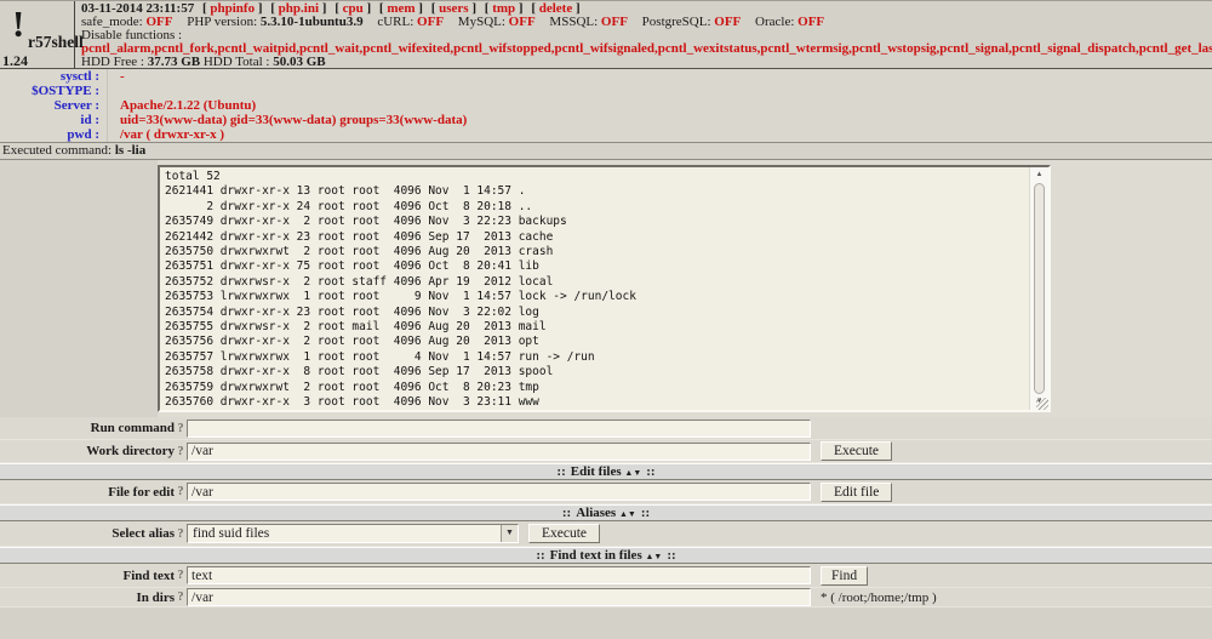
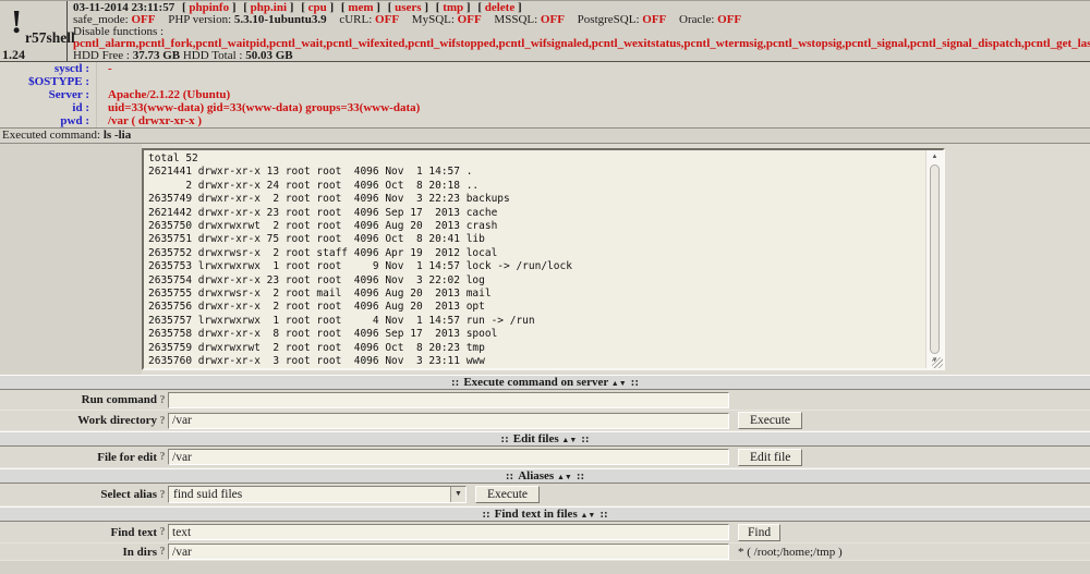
  !
  r57shell
  1.24
  03-11-2014 23:11:57 [ phpinfo ] [ php.ini ] [ cpu ] [ mem ] [ users ] [ tmp ] [ delete ]
  safe_mode: OFF PHP version: 5.3.10-1ubuntu3.9 cURL: OFF MySQL: OFF MSSQL: OFF PostgreSQL: OFF Oracle: OFF
  Disable functions :
  pcntl_alarm,pcntl_fork,pcntl_waitpid,pcntl_wait,pcntl_wifexited,pcntl_wifstopped,pcntl_wifsignaled,pcntl_wexitstatus,pcntl_wtermsig,pcntl_wstopsig,pcntl_signal,pcntl_signal_dispatch,pcntl_get_las
  HDD Free : 37.73 GB HDD Total : 50.03 GB
  sysctl :
  -
  $OSTYPE :
  Server :
  Apache/2.1.22 (Ubuntu)
  id :
  uid=33(www-data) gid=33(www-data) groups=33(www-data)
  pwd :
  /var ( drwxr-xr-x )
  Executed command: ls -lia
  total 52
  2621441 drwxr-xr-x 13 root root 4096 Nov 1 14:57 .
  2 drwxr-xr-x 24 root root 4096 Oct 8 20:18 ..
  2635749 drwxr-xr-x 2 root root 4096 Nov 3 22:23 backups
  2621442 drwxr-xr-x 23 root root 4096 Sep 17 2013 cache
  2635750 drwxrwxrwt 2 root root 4096 Aug 20 2013 crash
  2635751 drwxr-xr-x 75 root root 4096 Oct 8 20:41 lib
  2635752 drwxrwsr-x 2 root staff 4096 Apr 19 2012 local
  2635753 lrwxrwxrwx 1 root root 9 Nov 1 14:57 lock -> /run/lock
  2635754 drwxr-xr-x 23 root root 4096 Nov 3 22:02 log
  2635755 drwxrwsr-x 2 root mail 4096 Aug 20 2013 mail
  2635756 drwxr-xr-x 2 root root 4096 Aug 20 2013 opt
  2635757 lrwxrwxrwx 1 root root 4 Nov 1 14:57 run -> /run
  2635758 drwxr-xr-x 8 root root 4096 Sep 17 2013 spool
  2635759 drwxrwxrwt 2 root root 4096 Oct 8 20:23 tmp
  2635760 drwxr-xr-x 3 root root 4096 Nov 3 23:11 www
+ :: Execute command on server ▲▼ ::
  Run command
  ?
  Work directory
  ?
  /var
  Execute
  :: Edit files ▲▼ ::
  File for edit
  ?
  /var
  Edit file
  :: Aliases ▲▼ ::
  Select alias
  ?
  find suid files
  Execute
  :: Find text in files ▲▼ ::
  Find text
  ?
  text
  Find
  In dirs
  ?
  /var
  * ( /root;/home;/tmp )
